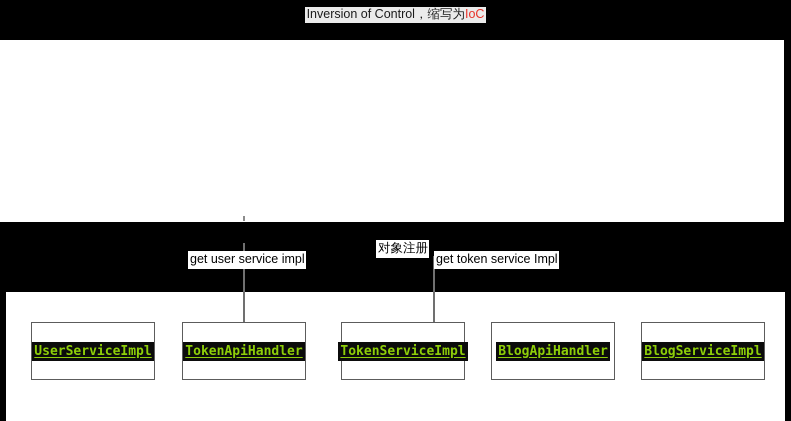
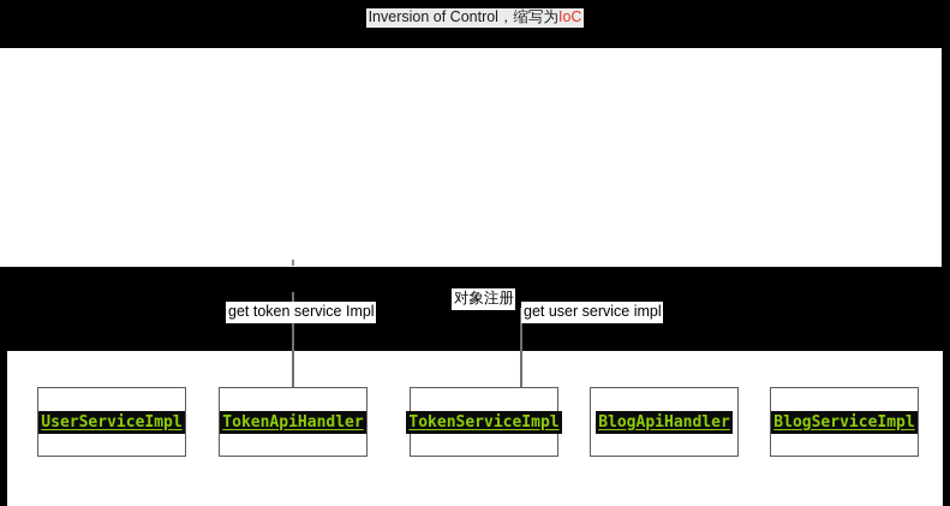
  Inversion of Control，缩写为IoC
- get user service impl
+ get token service Impl
  对象注册
- get token service Impl
+ get user service impl
  UserServiceImpl
  TokenApiHandler
  TokenServiceImpl
  BlogApiHandler
  BlogServiceImpl
